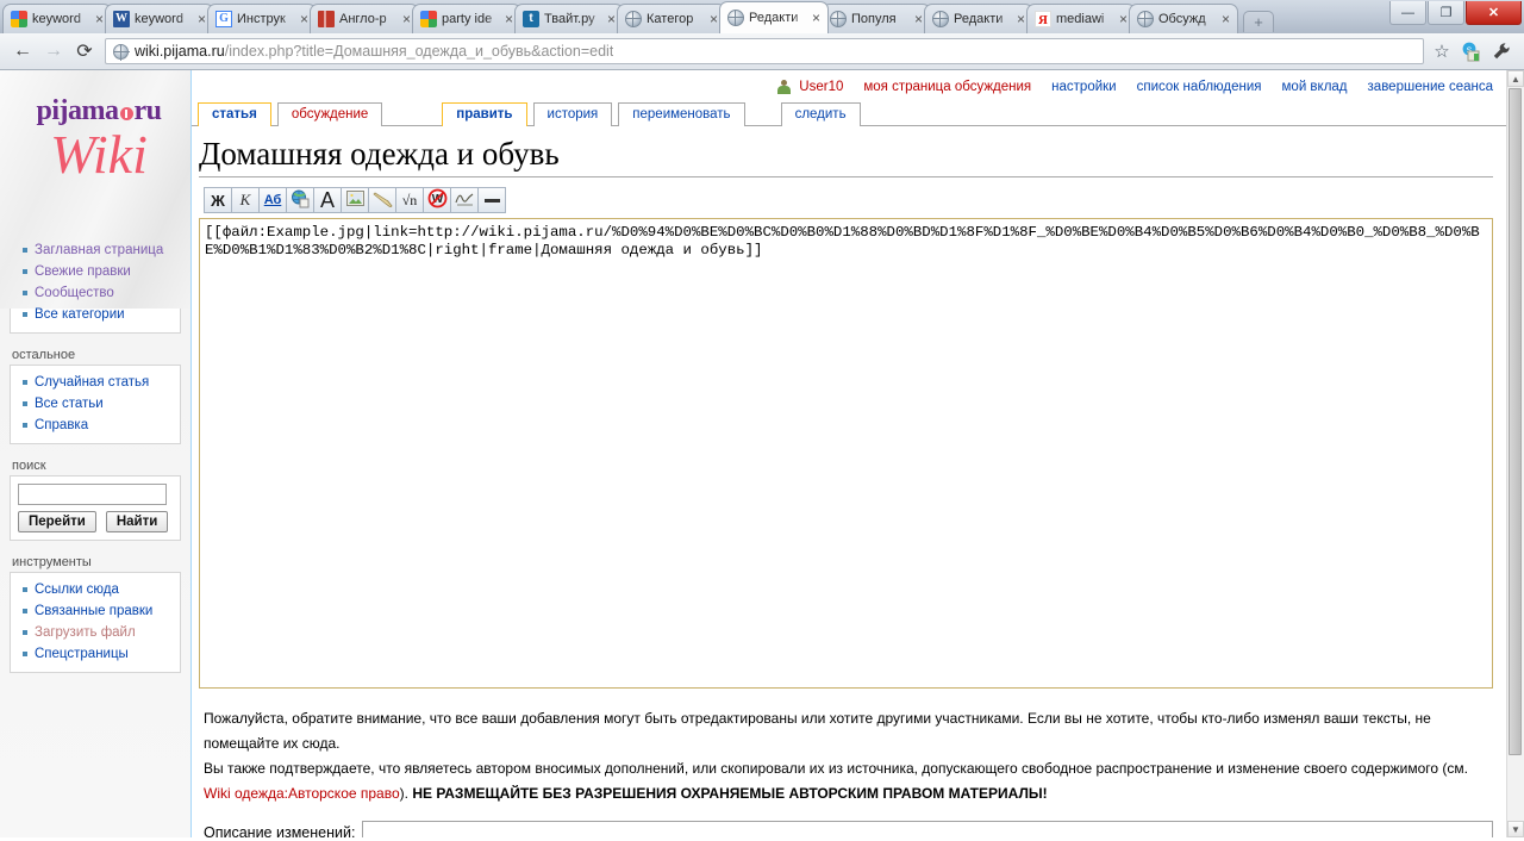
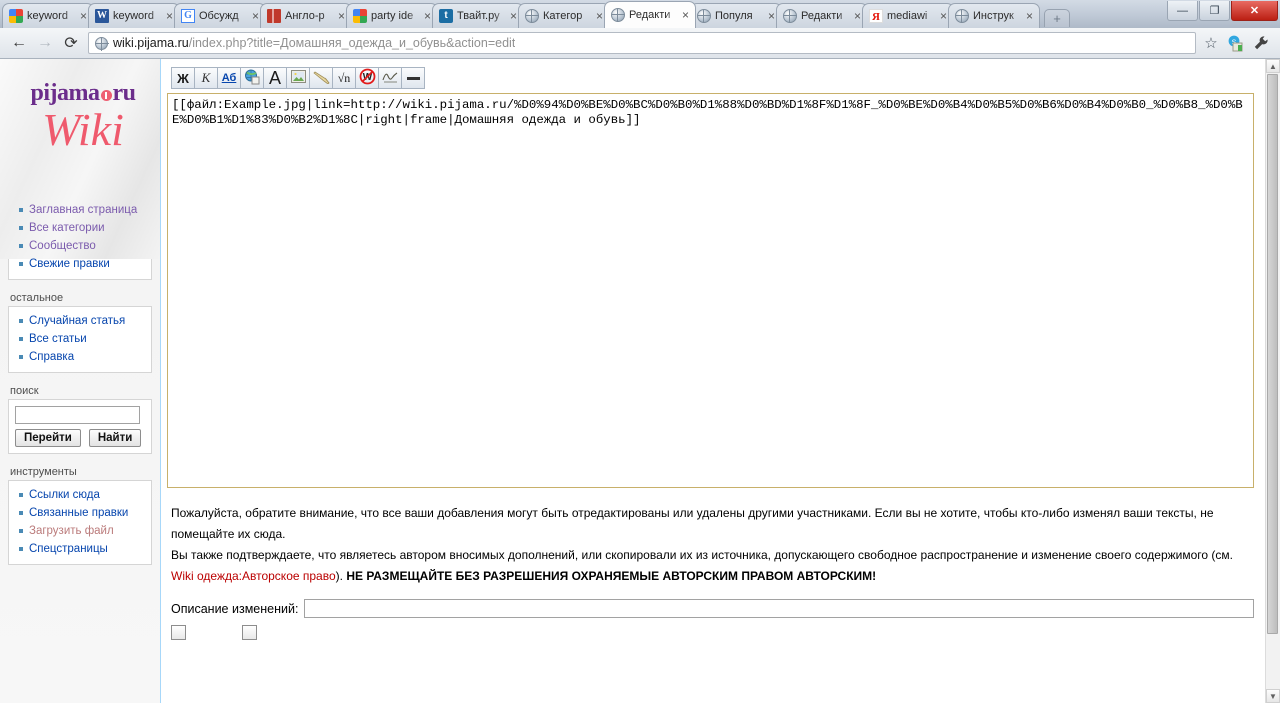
  keyword
  ×
  W
  keyword
  ×
  G
- Инструк
+ Обсужд
  ×
  Англо-р
  ×
  party ide
  ×
  t
  Твайт.ру
  ×
  Категор
  ×
  Редакти
  ×
  Популя
  ×
  Редакти
  ×
  Я
  mediawi
  ×
- Обсужд
+ Инструк
  ×
  +
  —
  ❐
  ✕
  ←
  →
  ⟳
  wiki.pijama.ru/index.php?title=Домашняя_одежда_и_обувь&action=edit
  ☆
  pijama ru
  Wiki
  Заглавная страница
- Свежие правки
+ Все категории
  Сообщество
- Все категории
+ Свежие правки
  остальное
  Случайная статья
  Все статьи
  Справка
  поиск
  Перейти
  Найти
  инструменты
  Ссылки сюда
  Связанные правки
  Загрузить файл
  Спецстраницы
- User10
- моя страница обсуждения
- настройки
- список наблюдения
- мой вклад
- завершение сеанса
- статья
- обсуждение
- править
- история
- переименовать
- следить
- Домашняя одежда и обувь
  Ж
  К
  Аб
  A
  √n
- Пожалуйста, обратите внимание, что все ваши добавления могут быть отредактированы или хотите другими участниками. Если вы не хотите, чтобы кто-либо изменял ваши тексты, не помещайте их сюда.
+ Пожалуйста, обратите внимание, что все ваши добавления могут быть отредактированы или удалены другими участниками. Если вы не хотите, чтобы кто-либо изменял ваши тексты, не помещайте их сюда.
- Вы также подтверждаете, что являетесь автором вносимых дополнений, или скопировали их из источника, допускающего свободное распространение и изменение своего содержимого (см. Wiki одежда:Авторское право). НЕ РАЗМЕЩАЙТЕ БЕЗ РАЗРЕШЕНИЯ ОХРАНЯЕМЫЕ АВТОРСКИМ ПРАВОМ МАТЕРИАЛЫ!
+ Вы также подтверждаете, что являетесь автором вносимых дополнений, или скопировали их из источника, допускающего свободное распространение и изменение своего содержимого (см. Wiki одежда:Авторское право). НЕ РАЗМЕЩАЙТЕ БЕЗ РАЗРЕШЕНИЯ ОХРАНЯЕМЫЕ АВТОРСКИМ ПРАВОМ АВТОРСКИМ!
  Описание изменений:
  ▲
  ▼
